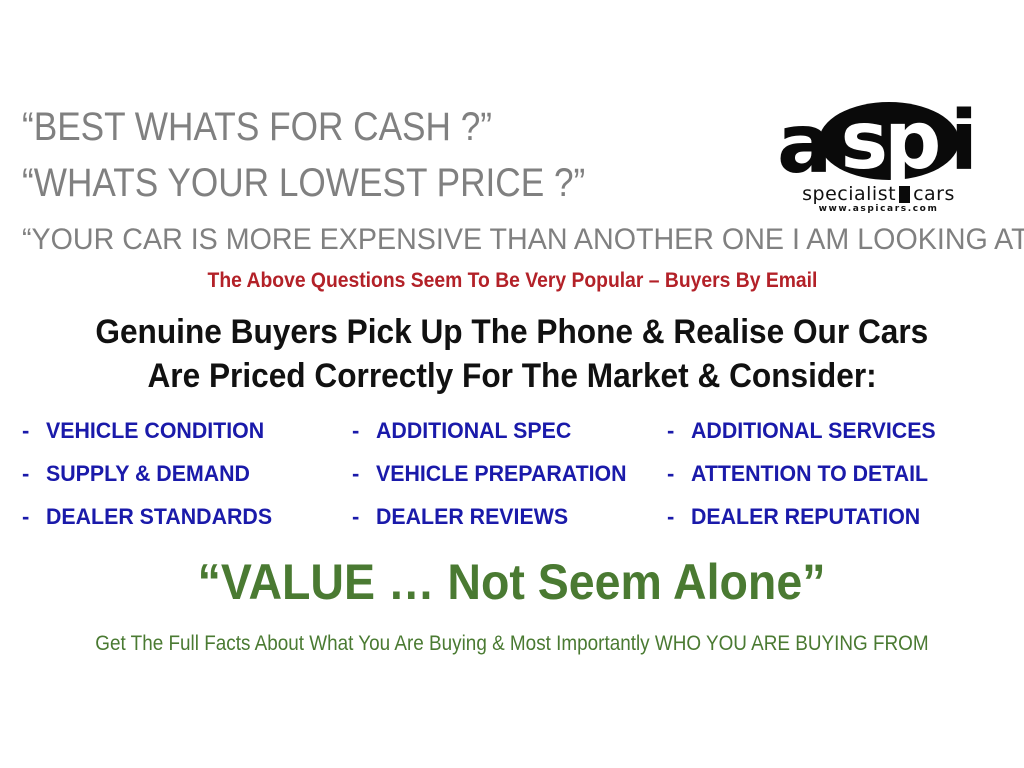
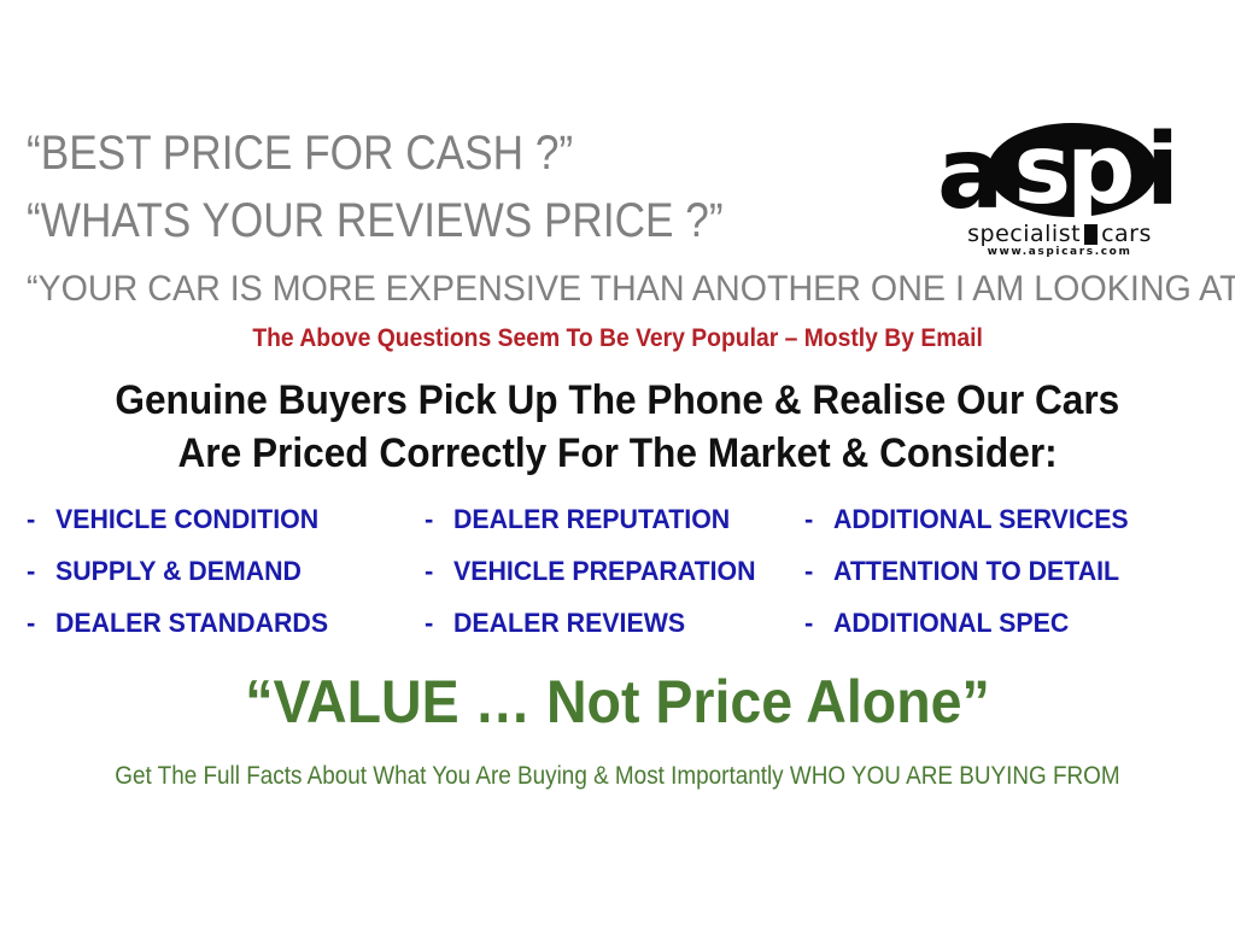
  sp
  a
  i
  specialist cars
  www.aspicars.com
- “BEST WHATS FOR CASH ?”
+ “BEST PRICE FOR CASH ?”
- “WHATS YOUR LOWEST PRICE ?”
+ “WHATS YOUR REVIEWS PRICE ?”
  “YOUR CAR IS MORE EXPENSIVE THAN ANOTHER ONE I AM LOOKING AT
- The Above Questions Seem To Be Very Popular – Buyers By Email
+ The Above Questions Seem To Be Very Popular – Mostly By Email
  Genuine Buyers Pick Up The Phone & Realise Our Cars
  Are Priced Correctly For The Market & Consider:
  -
  VEHICLE CONDITION
  -
  SUPPLY & DEMAND
  -
  DEALER STANDARDS
  -
- ADDITIONAL SPEC
+ DEALER REPUTATION
  -
  VEHICLE PREPARATION
  -
  DEALER REVIEWS
  -
  ADDITIONAL SERVICES
  -
  ATTENTION TO DETAIL
  -
- DEALER REPUTATION
+ ADDITIONAL SPEC
- “VALUE … Not Seem Alone”
+ “VALUE … Not Price Alone”
  Get The Full Facts About What You Are Buying & Most Importantly WHO YOU ARE BUYING FROM
